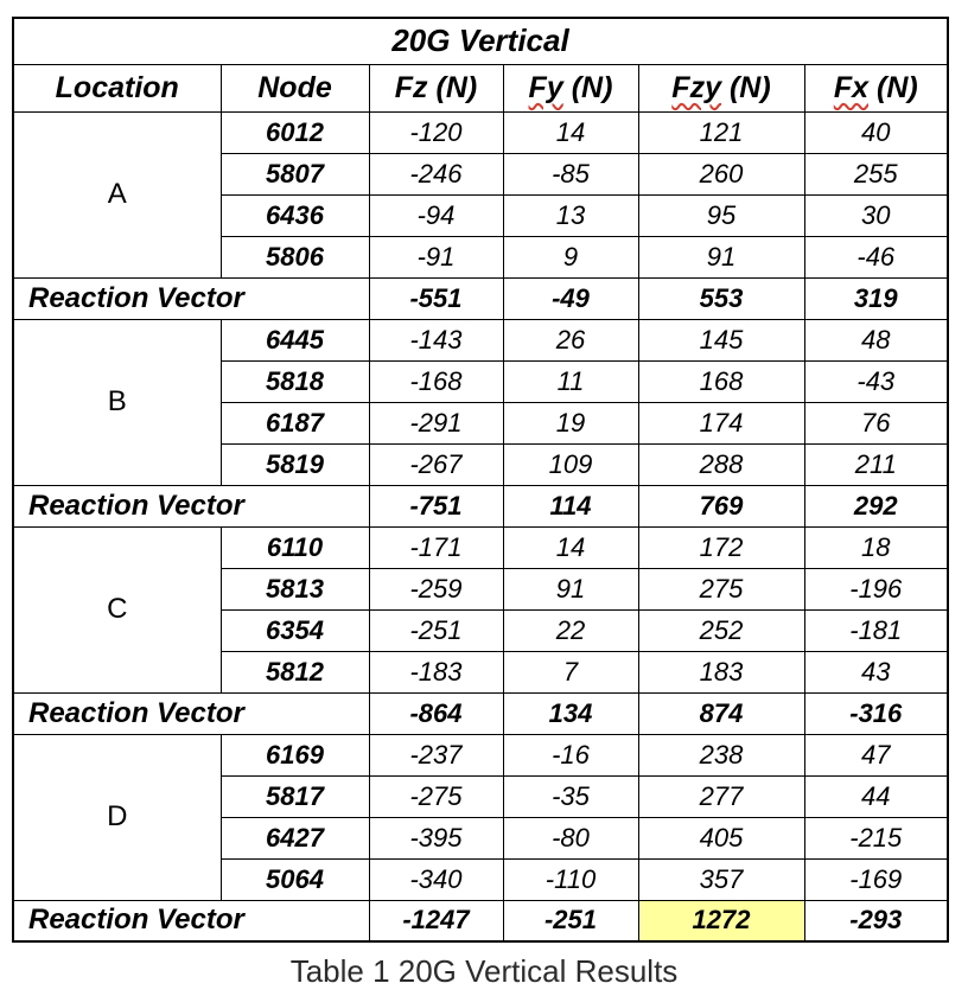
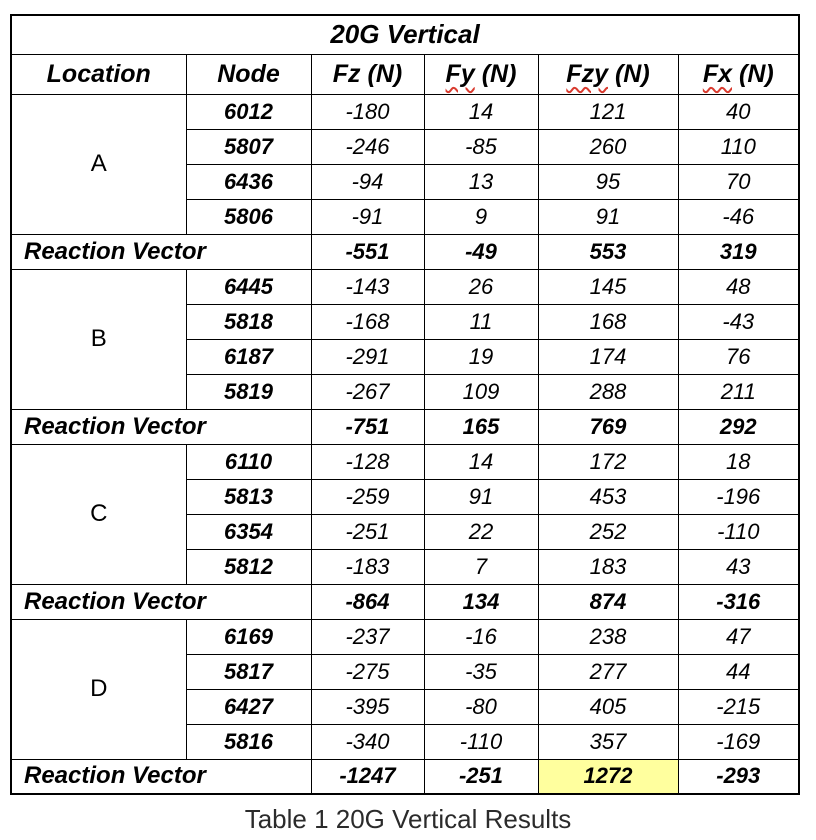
  20G Vertical
  Location	Node	Fz (N)	Fy (N)	Fzy (N)	Fx (N)
- A	6012	-120	14	121	40
+ A	6012	-180	14	121	40
- 5807	-246	-85	260	255
+ 5807	-246	-85	260	110
- 6436	-94	13	95	30
+ 6436	-94	13	95	70
  5806	-91	9	91	-46
  Reaction Vector	-551	-49	553	319
  B	6445	-143	26	145	48
  5818	-168	11	168	-43
  6187	-291	19	174	76
  5819	-267	109	288	211
- Reaction Vector	-751	114	769	292
+ Reaction Vector	-751	165	769	292
- C	6110	-171	14	172	18
+ C	6110	-128	14	172	18
- 5813	-259	91	275	-196
+ 5813	-259	91	453	-196
- 6354	-251	22	252	-181
+ 6354	-251	22	252	-110
  5812	-183	7	183	43
  Reaction Vector	-864	134	874	-316
  D	6169	-237	-16	238	47
  5817	-275	-35	277	44
  6427	-395	-80	405	-215
- 5064	-340	-110	357	-169
+ 5816	-340	-110	357	-169
  Reaction Vector	-1247	-251	1272	-293
  Table 1 20G Vertical Results
